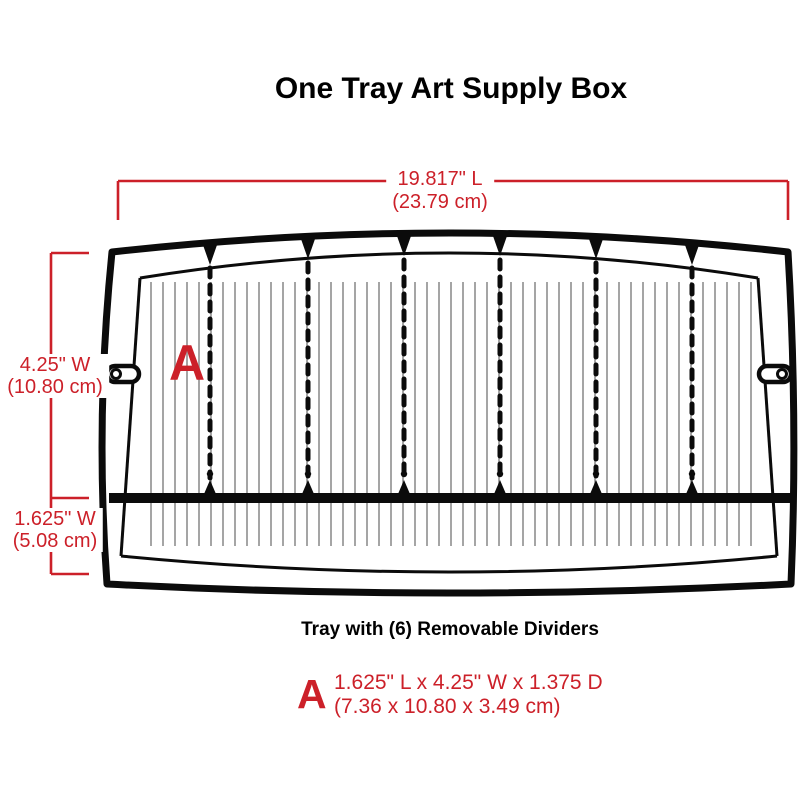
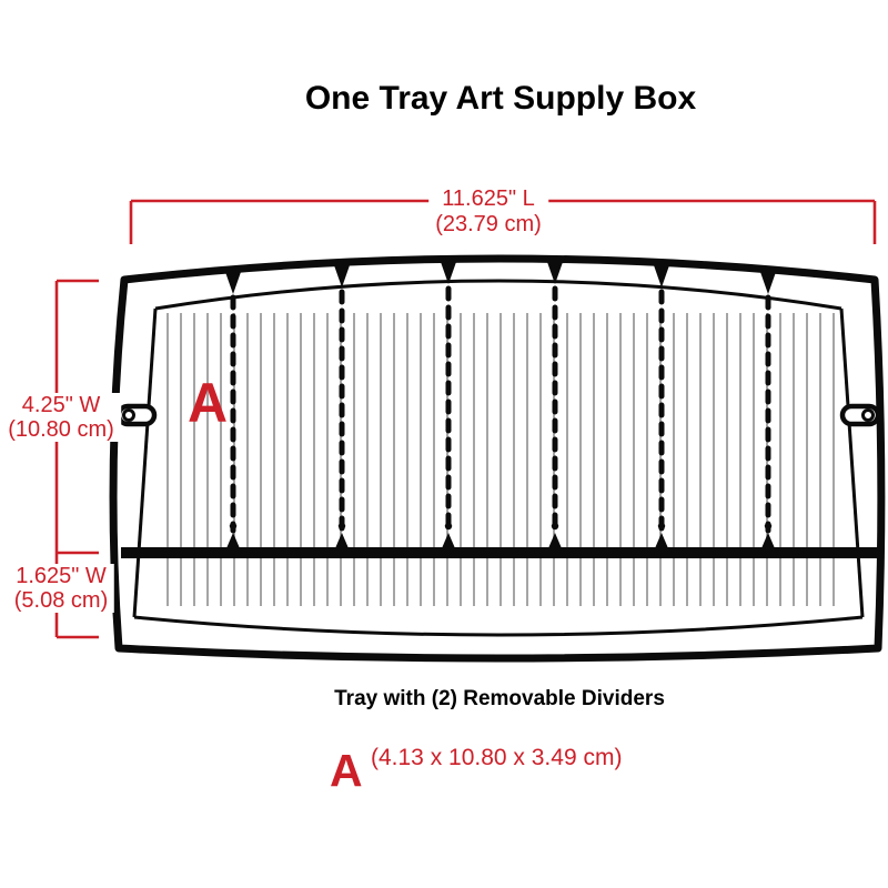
  One Tray Art Supply Box
- 19.817" L
+ 11.625" L
  (23.79 cm)
  4.25" W
  (10.80 cm)
  1.625" W
  (5.08 cm)
  A
- Tray with (6) Removable Dividers
+ Tray with (2) Removable Dividers
  A
- 1.625" L x 4.25" W x 1.375 D
- (7.36 x 10.80 x 3.49 cm)
+ (4.13 x 10.80 x 3.49 cm)
